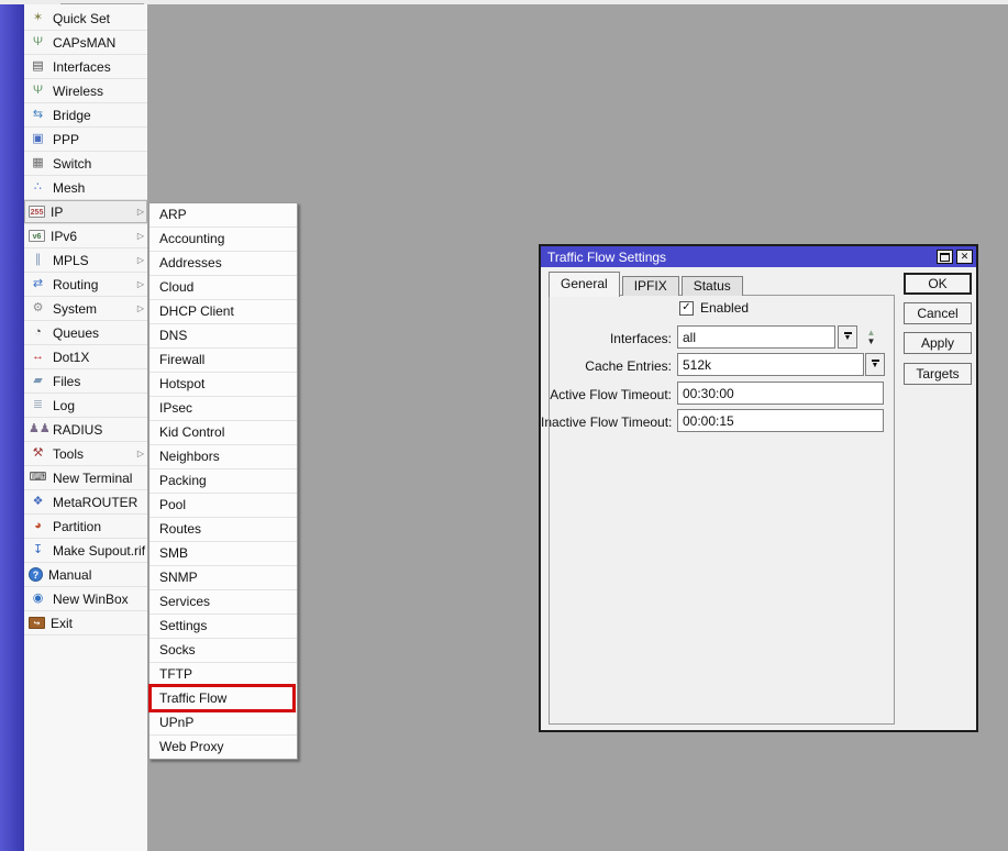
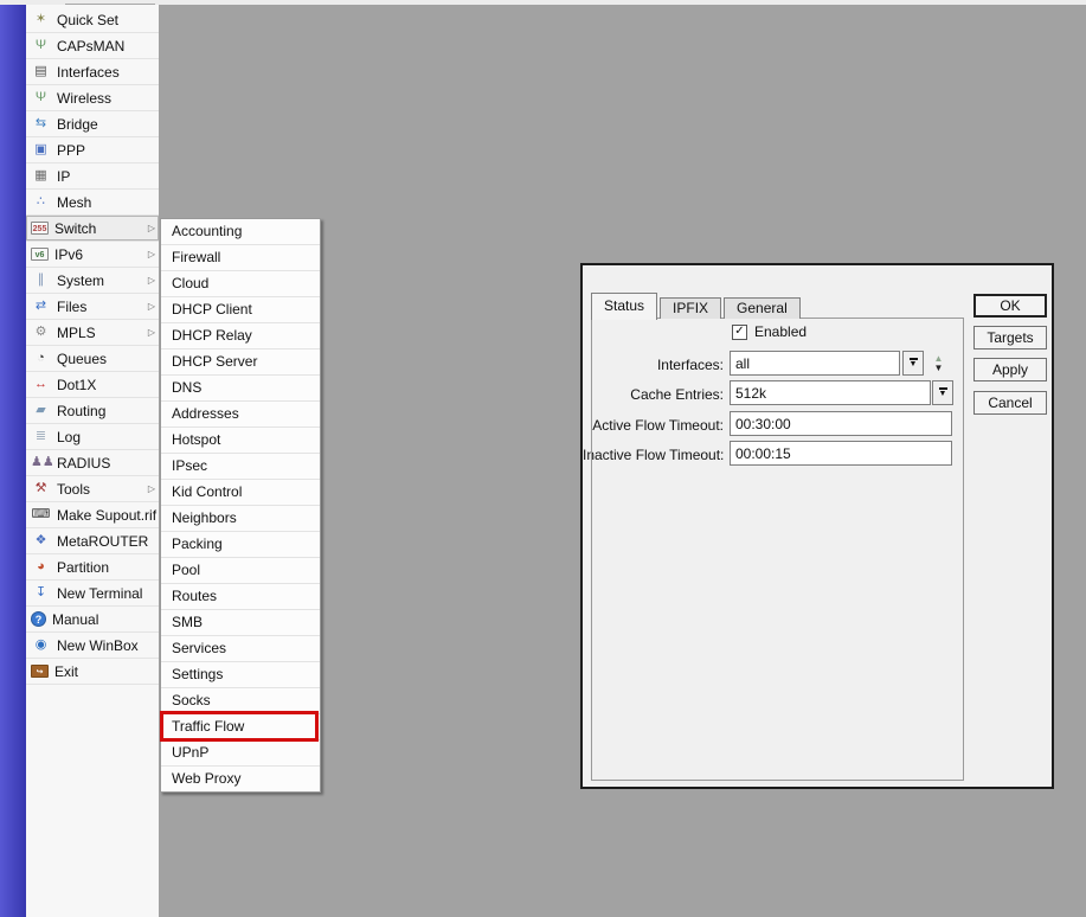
  ✶
  Quick Set
  Ψ
  CAPsMAN
  ▤
  Interfaces
  Ψ
  Wireless
  ⇆
  Bridge
  ▣
  PPP
  ▦
- Switch
+ IP
  ∴
  Mesh
- IP
+ Switch
  ▷
  IPv6
  ▷
  ∥
- MPLS
+ System
  ▷
  ⇄
- Routing
+ Files
  ▷
  ⚙
- System
+ MPLS
  ▷
  ◔
  Queues
  ↔
  Dot1X
  ▰
- Files
+ Routing
  ≣
  Log
  ♟♟
  RADIUS
  ⚒
  Tools
  ▷
  ⌨
- New Terminal
+ Make Supout.rif
  ❖
  MetaROUTER
  ◕
  Partition
  ↧
- Make Supout.rif
+ New Terminal
  ?
  Manual
  ◉
  New WinBox
  Exit
- ARP
  Accounting
- Addresses
+ Firewall
  Cloud
  DHCP Client
+ DHCP Relay
+ DHCP Server
  DNS
- Firewall
+ Addresses
  Hotspot
  IPsec
  Kid Control
  Neighbors
  Packing
  Pool
  Routes
  SMB
- SNMP
  Services
  Settings
  Socks
- TFTP
  Traffic Flow
  UPnP
  Web Proxy
- Traffic Flow Settings
- ✕
- General
+ Status
  IPFIX
- Status
+ General
  ✓
  Enabled
  Interfaces:
  all
  ▲
  ▼
  Cache Entries:
  512k
  Active Flow Timeout:
  00:30:00
  Inactive Flow Timeout:
  00:00:15
  OK
- Cancel
+ Targets
  Apply
- Targets
+ Cancel
